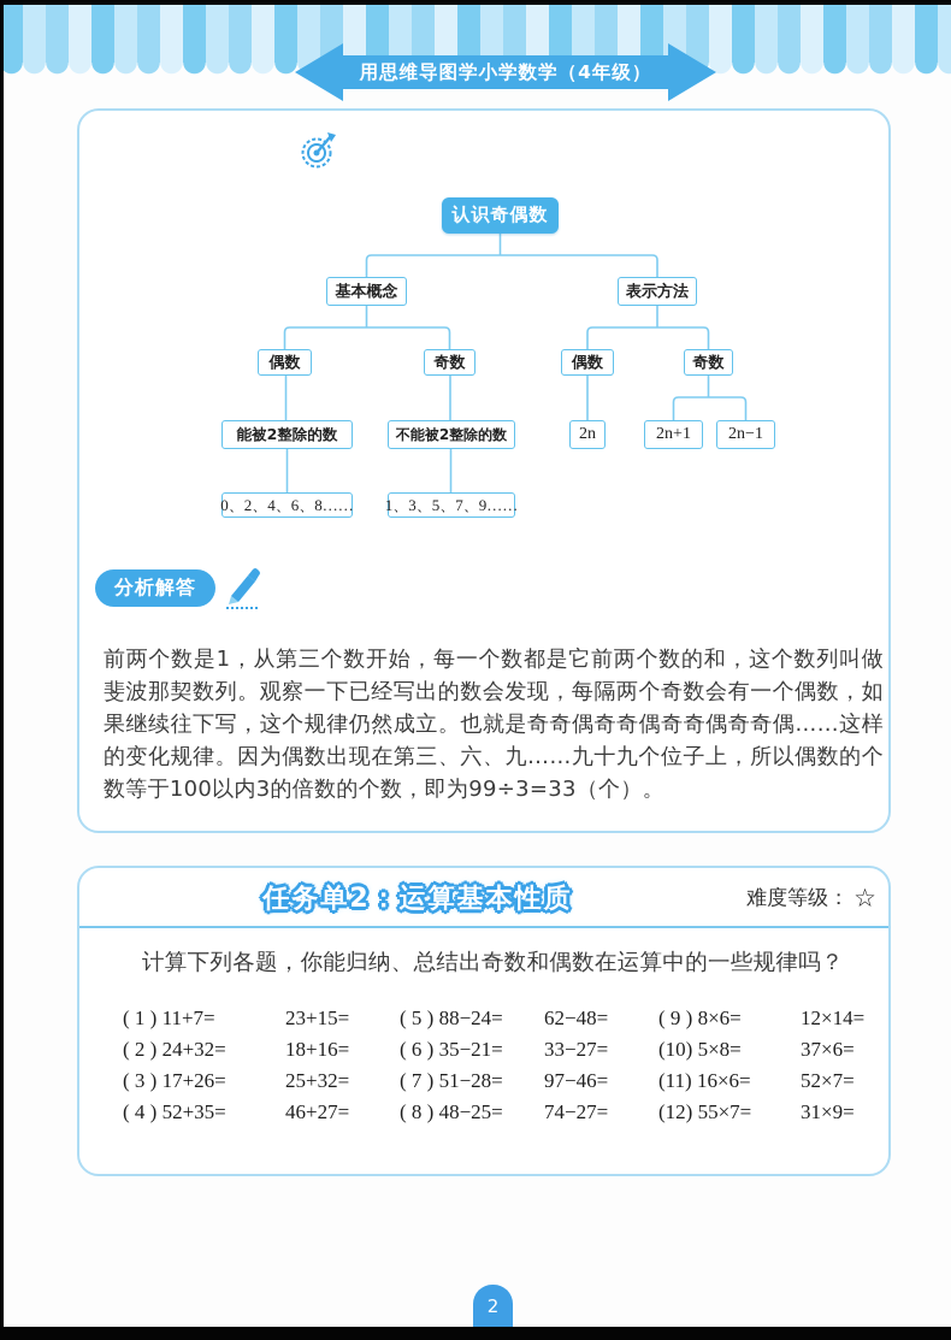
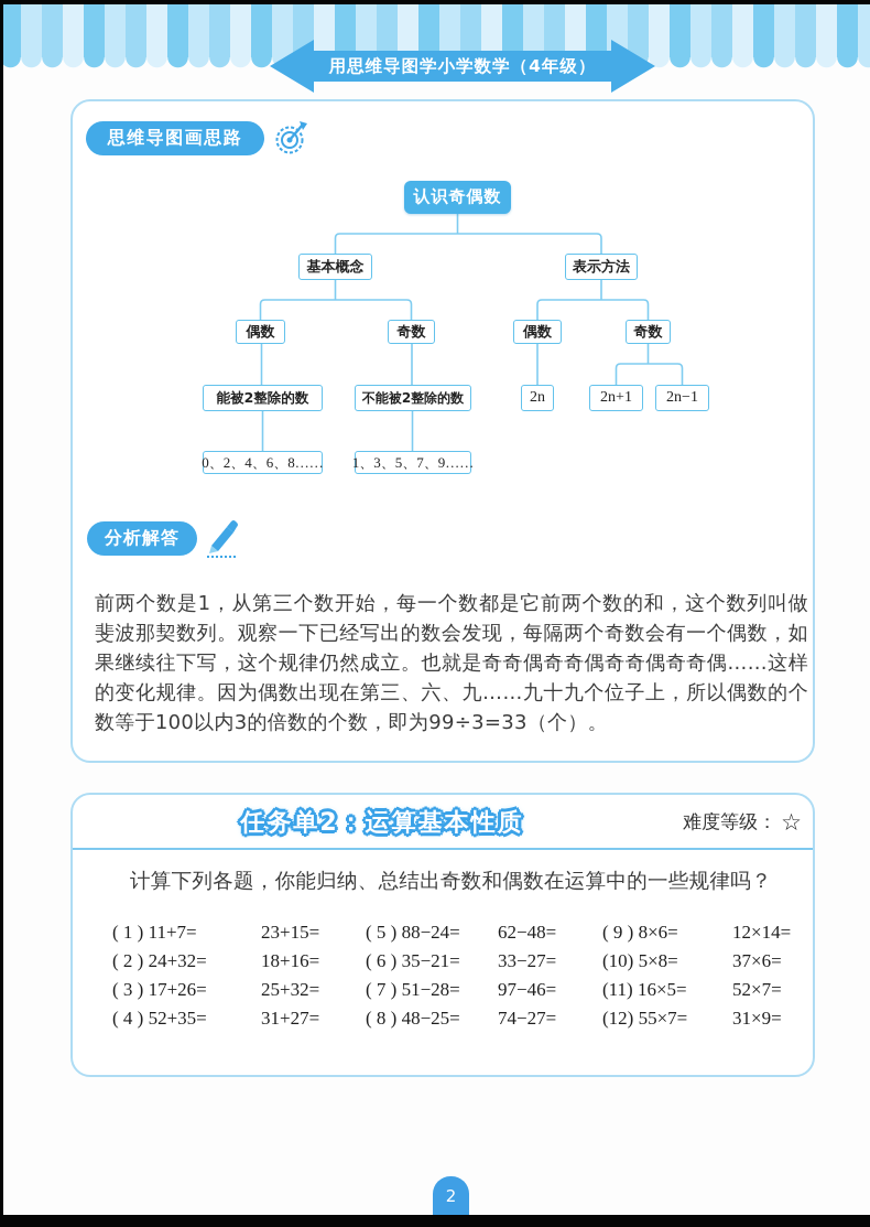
  用思维导图学小学数学（4年级）
+ 思维导图画思路
  认识奇偶数
  基本概念
  表示方法
  偶数
  奇数
  偶数
  奇数
  能被2整除的数
  不能被2整除的数
  2n
  2n+1
  2n−1
  0、2、4、6、8……
  1、3、5、7、9……
  分析解答
  前两个数是1，从第三个数开始，每一个数都是它前两个数的和，这个数列叫做斐波那契数列。观察一下已经写出的数会发现，每隔两个奇数会有一个偶数，如果继续往下写，这个规律仍然成立。也就是奇奇偶奇奇偶奇奇偶奇奇偶……这样的变化规律。因为偶数出现在第三、六、九……九十九个位子上，所以偶数的个数等于100以内3的倍数的个数，即为99÷3=33（个）。
  任务单2：运算基本性质
  难度等级：
  ☆
  计算下列各题，你能归纳、总结出奇数和偶数在运算中的一些规律吗？
  ( 1 ) 11+7=
  23+15=
  ( 5 ) 88−24=
  62−48=
  ( 9 ) 8×6=
  12×14=
  ( 2 ) 24+32=
  18+16=
  ( 6 ) 35−21=
  33−27=
  (10) 5×8=
  37×6=
  ( 3 ) 17+26=
  25+32=
  ( 7 ) 51−28=
  97−46=
- (11) 16×6=
+ (11) 16×5=
  52×7=
  ( 4 ) 52+35=
- 46+27=
+ 31+27=
  ( 8 ) 48−25=
  74−27=
  (12) 55×7=
  31×9=
  2
